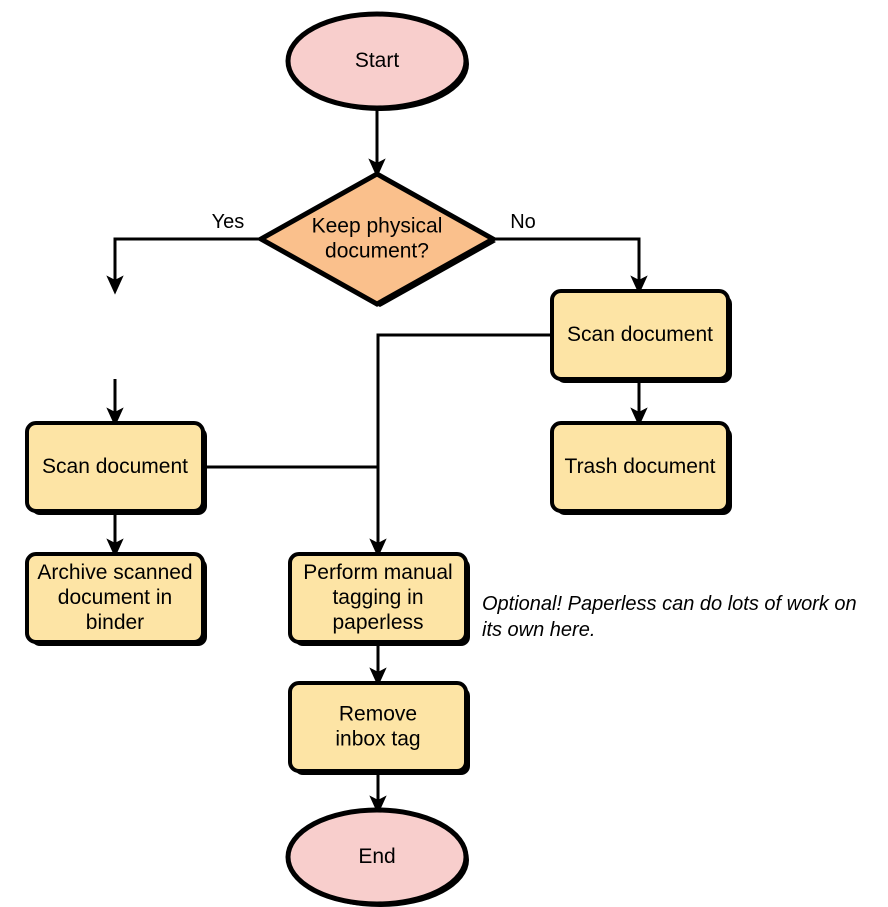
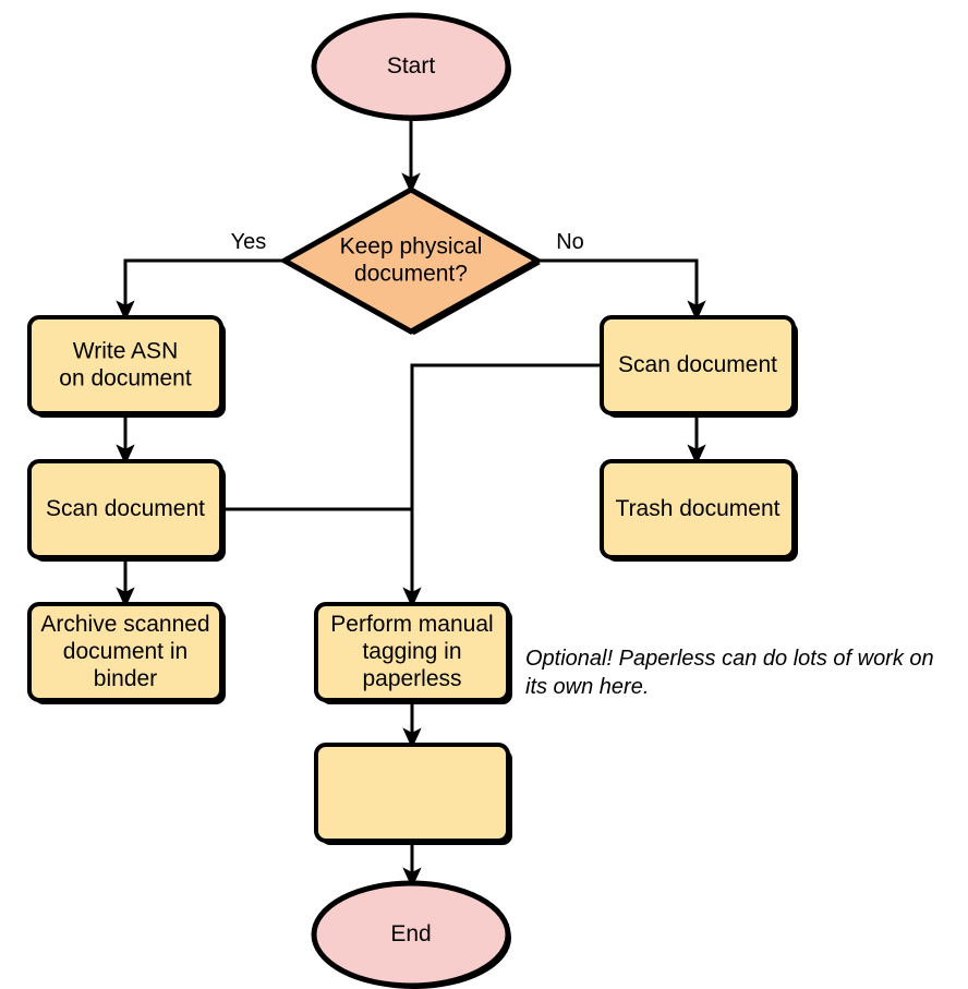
  Start
  Keep physical document?
+ Write ASN on document
  Scan document
  Archive scanned document in binder
  Scan document
  Trash document
  Perform manual tagging in paperless
- Remove inbox tag
  End
  Yes
  No
  Optional! Paperless can do lots of work on its own here.
